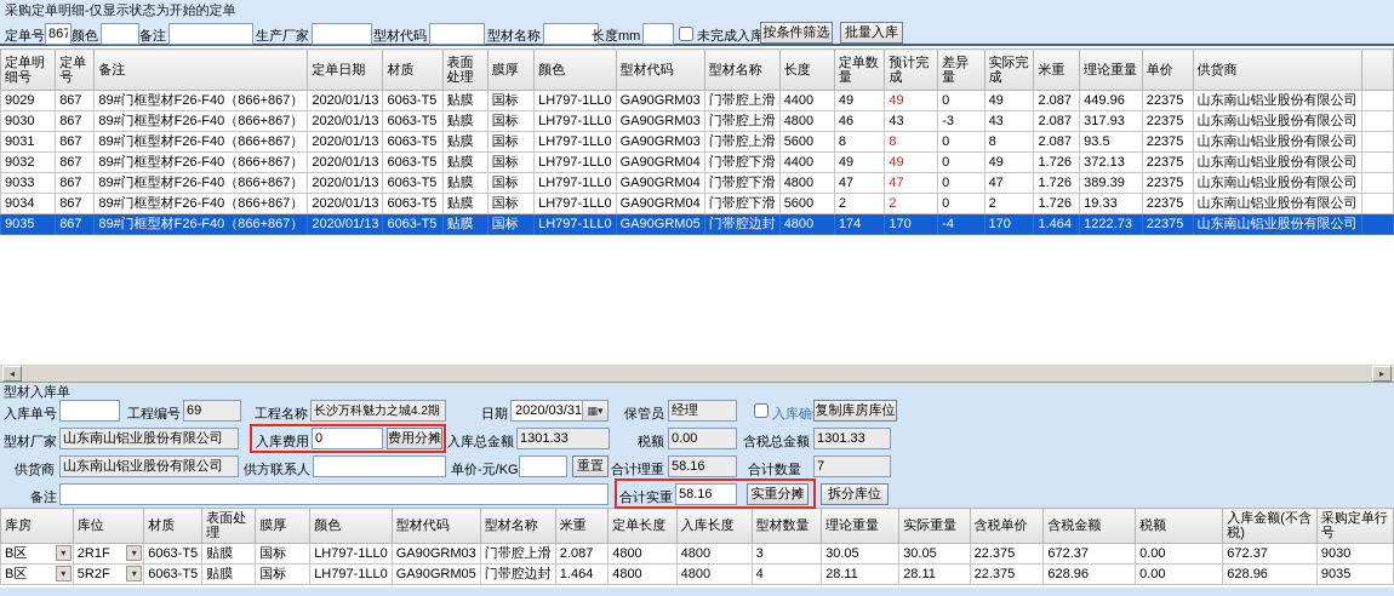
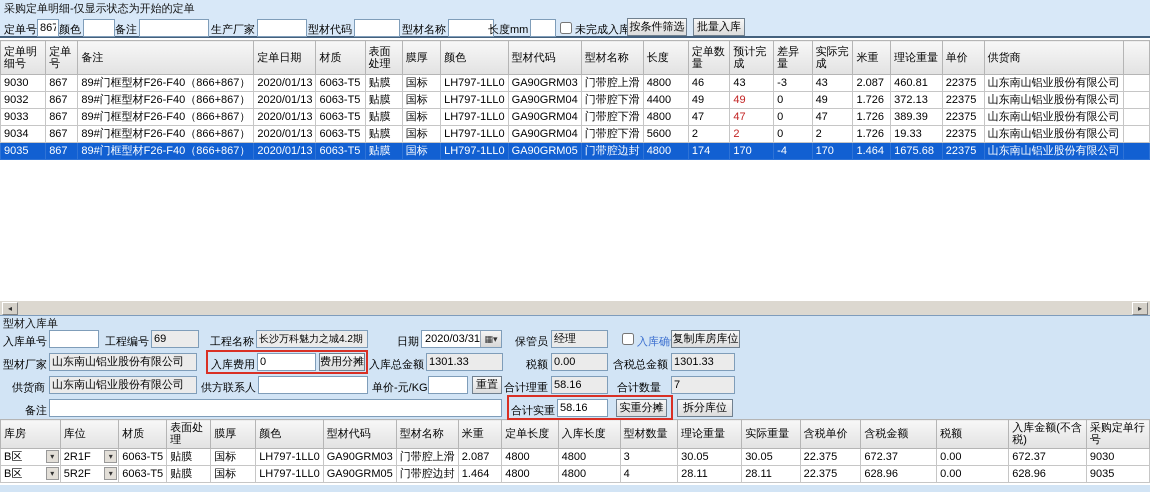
  采购定单明细-仅显示状态为开始的定单
  定单号
  867
  颜色
  备注
  生产厂家
  型材代码
  型材名称
  长度mm
  未完成入库
  按条件筛选
  批量入库
  定单明细号	定单号	备注	定单日期	材质	表面处理	膜厚	颜色	型材代码	型材名称	长度	定单数量	预计完成	差异量	实际完成	米重	理论重量	单价	供货商
- 9029	867	89#门框型材F26-F40（866+867）	2020/01/13	6063-T5	贴膜	国标	LH797-1LL0	GA90GRM03	门带腔上滑	4400	49	49	0	49	2.087	449.96	22375	山东南山铝业股份有限公司
- 9030	867	89#门框型材F26-F40（866+867）	2020/01/13	6063-T5	贴膜	国标	LH797-1LL0	GA90GRM03	门带腔上滑	4800	46	43	-3	43	2.087	317.93	22375	山东南山铝业股份有限公司
+ 9030	867	89#门框型材F26-F40（866+867）	2020/01/13	6063-T5	贴膜	国标	LH797-1LL0	GA90GRM03	门带腔上滑	4800	46	43	-3	43	2.087	460.81	22375	山东南山铝业股份有限公司
- 9031	867	89#门框型材F26-F40（866+867）	2020/01/13	6063-T5	贴膜	国标	LH797-1LL0	GA90GRM03	门带腔上滑	5600	8	8	0	8	2.087	93.5	22375	山东南山铝业股份有限公司
  9032	867	89#门框型材F26-F40（866+867）	2020/01/13	6063-T5	贴膜	国标	LH797-1LL0	GA90GRM04	门带腔下滑	4400	49	49	0	49	1.726	372.13	22375	山东南山铝业股份有限公司
  9033	867	89#门框型材F26-F40（866+867）	2020/01/13	6063-T5	贴膜	国标	LH797-1LL0	GA90GRM04	门带腔下滑	4800	47	47	0	47	1.726	389.39	22375	山东南山铝业股份有限公司
  9034	867	89#门框型材F26-F40（866+867）	2020/01/13	6063-T5	贴膜	国标	LH797-1LL0	GA90GRM04	门带腔下滑	5600	2	2	0	2	1.726	19.33	22375	山东南山铝业股份有限公司
- 9035	867	89#门框型材F26-F40（866+867）	2020/01/13	6063-T5	贴膜	国标	LH797-1LL0	GA90GRM05	门带腔边封	4800	174	170	-4	170	1.464	1222.73	22375	山东南山铝业股份有限公司
+ 9035	867	89#门框型材F26-F40（866+867）	2020/01/13	6063-T5	贴膜	国标	LH797-1LL0	GA90GRM05	门带腔边封	4800	174	170	-4	170	1.464	1675.68	22375	山东南山铝业股份有限公司
  ◂
  ▸
  型材入库单
  入库单号
  工程编号
  69
  工程名称
  长沙万科魅力之城4.2期
  日期
  2020/03/31
  ▦▾
  保管员
  经理
  入库确
  复制库房库位
  型材厂家
  山东南山铝业股份有限公司
  入库费用
  0
  费用分摊
  入库总金额
  1301.33
  税额
  0.00
  含税总金额
  1301.33
  供货商
  山东南山铝业股份有限公司
  供方联系人
  单价-元/KG
  重置
  合计理重
  58.16
  合计数量
  7
  备注
  合计实重
  58.16
  实重分摊
  拆分库位
  库房	库位	材质	表面处理	膜厚	颜色	型材代码	型材名称	米重	定单长度	入库长度	型材数量	理论重量	实际重量	含税单价	含税金额	税额	入库金额(不含税)	采购定单行号
  B区 ▾	2R1F ▾	6063-T5	贴膜	国标	LH797-1LL0	GA90GRM03	门带腔上滑	2.087	4800	4800	3	30.05	30.05	22.375	672.37	0.00	672.37	9030
  B区 ▾	5R2F ▾	6063-T5	贴膜	国标	LH797-1LL0	GA90GRM05	门带腔边封	1.464	4800	4800	4	28.11	28.11	22.375	628.96	0.00	628.96	9035
